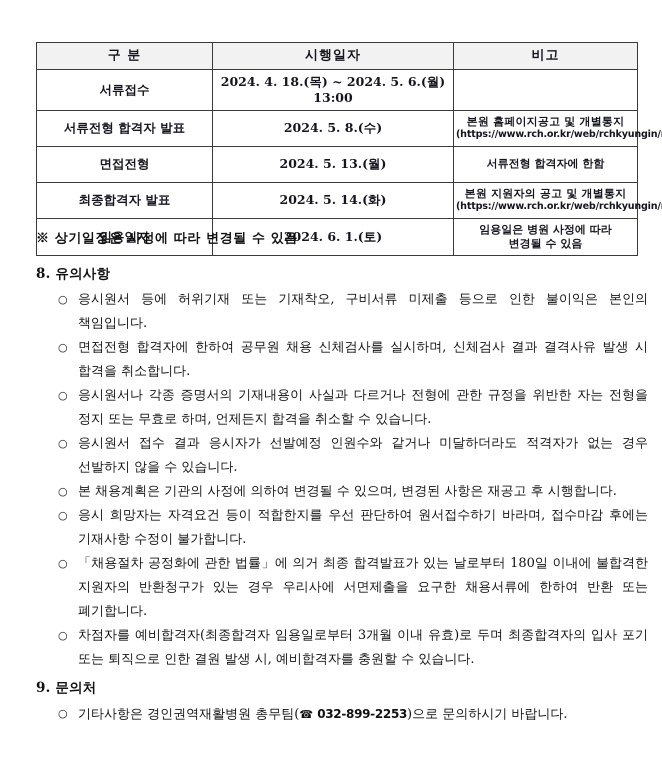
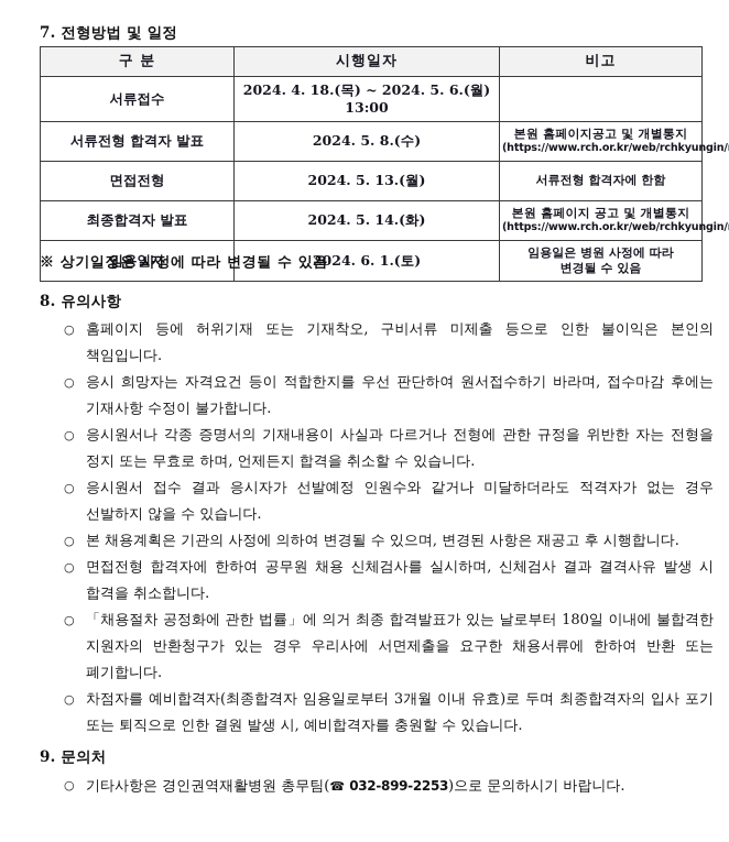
+ 7. 전형방법 및 일정
  구 분	시행일자	비고
  서류접수	2024. 4. 18.(목) ~ 2024. 5. 6.(월) 13:00
  서류전형 합격자 발표	2024. 5. 8.(수)	본원 홈페이지공고 및 개별통지 (https://www.rch.or.kr/web/rchkyungin/
  면접전형	2024. 5. 13.(월)	서류전형 합격자에 한함
- 최종합격자 발표	2024. 5. 14.(화)	본원 지원자의 공고 및 개별통지 (https://www.rch.or.kr/web/rchkyungin/
+ 최종합격자 발표	2024. 5. 14.(화)	본원 홈페이지 공고 및 개별통지 (https://www.rch.or.kr/web/rchkyungin/
  임용일자	2024. 6. 1.(토)	임용일은 병원 사정에 따라 변경될 수 있음
  ※ 상기일정은 사정에 따라 변경될 수 있음
  8. 유의사항
  ○
- 응시원서 등에 허위기재 또는 기재착오, 구비서류 미제출 등으로 인한 불이익은 본인의 책임입니다.
+ 홈페이지 등에 허위기재 또는 기재착오, 구비서류 미제출 등으로 인한 불이익은 본인의 책임입니다.
  ○
- 면접전형 합격자에 한하여 공무원 채용 신체검사를 실시하며, 신체검사 결과 결격사유 발생 시 합격을 취소합니다.
+ 응시 희망자는 자격요건 등이 적합한지를 우선 판단하여 원서접수하기 바라며, 접수마감 후에는 기재사항 수정이 불가합니다.
  ○
  응시원서나 각종 증명서의 기재내용이 사실과 다르거나 전형에 관한 규정을 위반한 자는 전형을 정지 또는 무효로 하며, 언제든지 합격을 취소할 수 있습니다.
  ○
  응시원서 접수 결과 응시자가 선발예정 인원수와 같거나 미달하더라도 적격자가 없는 경우 선발하지 않을 수 있습니다.
  ○
  본 채용계획은 기관의 사정에 의하여 변경될 수 있으며, 변경된 사항은 재공고 후 시행합니다.
  ○
- 응시 희망자는 자격요건 등이 적합한지를 우선 판단하여 원서접수하기 바라며, 접수마감 후에는 기재사항 수정이 불가합니다.
+ 면접전형 합격자에 한하여 공무원 채용 신체검사를 실시하며, 신체검사 결과 결격사유 발생 시 합격을 취소합니다.
  ○
  「채용절차 공정화에 관한 법률」에 의거 최종 합격발표가 있는 날로부터 180일 이내에 불합격한 지원자의 반환청구가 있는 경우 우리사에 서면제출을 요구한 채용서류에 한하여 반환 또는 폐기합니다.
  ○
  차점자를 예비합격자(최종합격자 임용일로부터 3개월 이내 유효)로 두며 최종합격자의 입사 포기 또는 퇴직으로 인한 결원 발생 시, 예비합격자를 충원할 수 있습니다.
  9. 문의처
  ○
  기타사항은 경인권역재활병원 총무팀(☎ 032-899-2253)으로 문의하시기 바랍니다.
